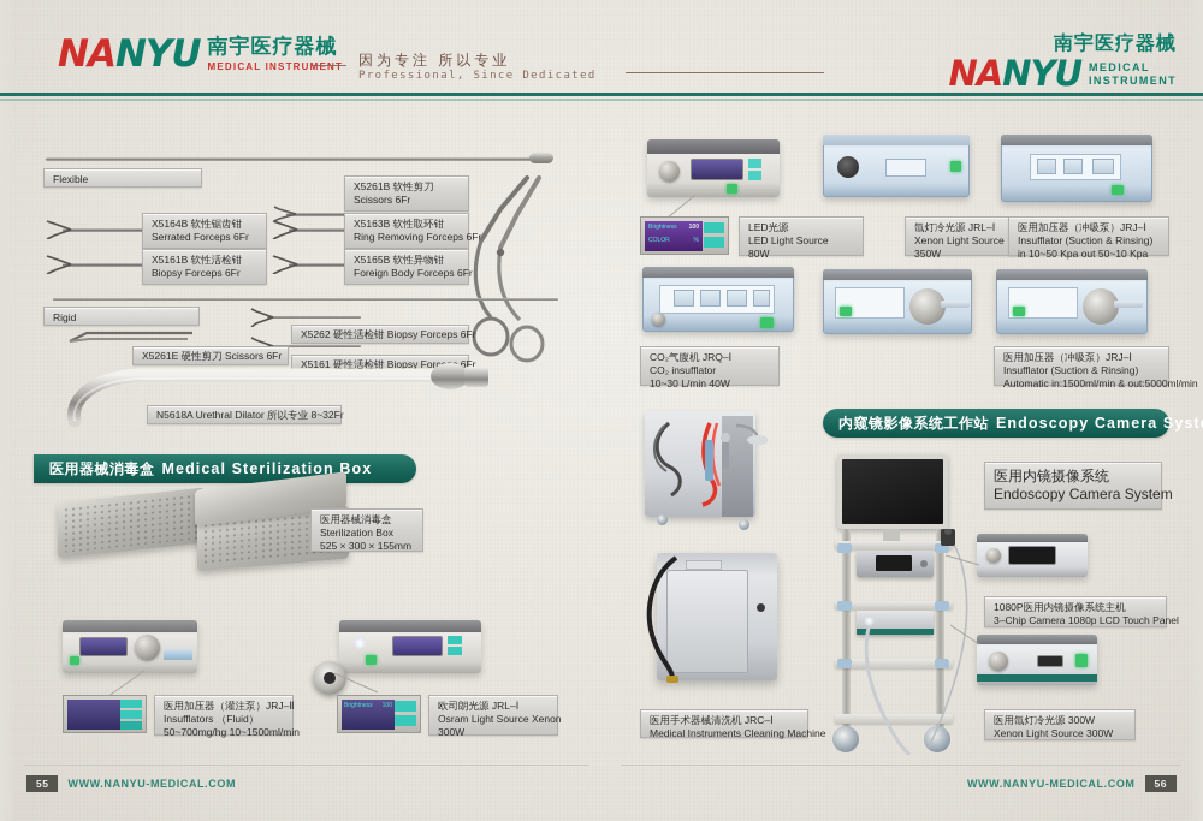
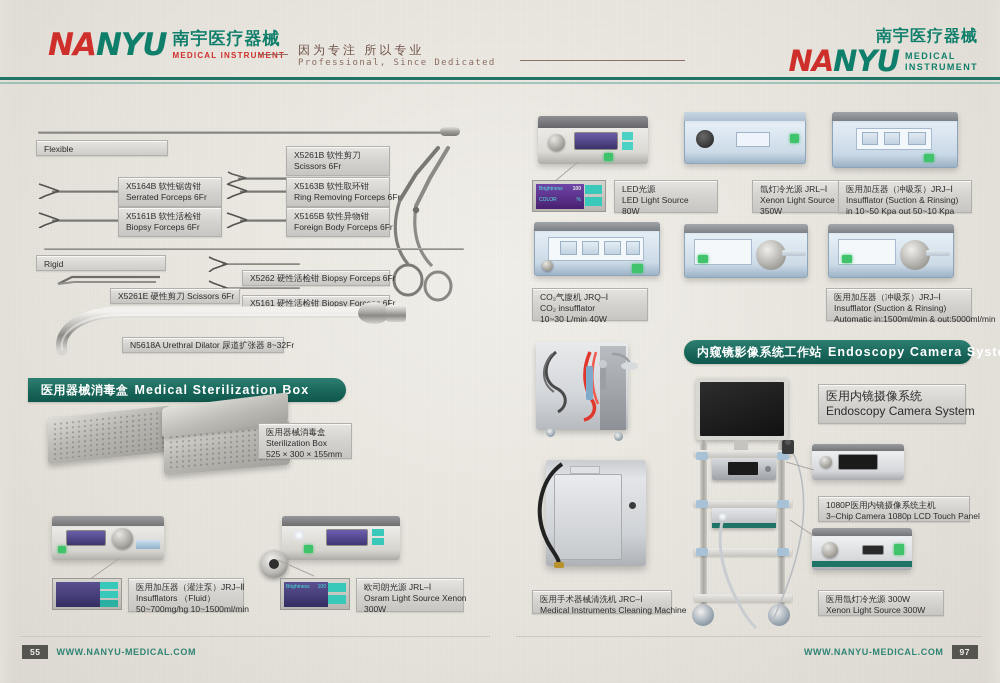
  NANYU
  南宇医疗器械
  MEDICAL INSTRUMENT
  因为专注 所以专业
  Professional, Since Dedicated
  南宇医疗器械
  NANYU
  MEDICAL
  INSTRUMENT
  Flexible
  X5261B 软性剪刀
  Scissors 6Fr
  X5164B 软性锯齿钳
  Serrated Forceps 6Fr
  X5163B 软性取环钳
  Ring Removing Forceps
  X5161B 软性活检钳
  Biopsy Forceps 6Fr
  X5165B 软性异物钳
  Foreign Body Forceps 6
  Rigid
  X5262 硬性活检钳 Biopsy Forceps 6Fr
  X5161 硬性活检钳 Biopsy Forc 6Fr
  X5261E 硬性剪刀 Scissors 6Fr
- N5618A Urethral Dilator 所以专业 8~32Fr
+ N5618A Urethral Dilator 尿道扩张器 8~32Fr
  医用器械消毒盒
  Medical Sterilization Box
  医用器械消毒盒
  Sterilization Box
  525 × 300 × 155mm
  医用加压器（灌注泵）JRJ–Ⅱ
  Insufflators （Fluid）
  50~700mg/hg 10~1500ml/min
  欧司朗光源 JRL–Ⅰ
  Osram Light Source Xenon
  300W
  LED光源
  LED Light Source
  80W
  氙灯冷光源 JRL–Ⅰ
  Xenon Light Source
  350W
  医用加压器（冲吸泵）JRJ–Ⅰ
  Insufflator (Suction & Rinsing)
  in 10~50 Kpa out 50~10 Kpa
  CO₂气腹机 JRQ–Ⅰ
  CO₂ insufflator
  10~30 L/min 40W
  医用加压器（冲吸泵）JRJ–Ⅰ
  Insufflator (Suction & Rinsing)
  Automatic in:1500ml/min & out:5000ml/min
  医用手术器械清洗机 JRC–Ⅰ
  Medical Instruments Cleaning Machine
  内窥镜影像系统工作站
  Endoscopy Camera Syst
  医用内镜摄像系统
  Endoscopy Camera System
  1080P医用内镜摄像系统主机
  3–Chip Camera 1080p LCD Touch Panel
  医用氙灯冷光源 300W
  Xenon Light Source 300W
  55
  WWW.NANYU-MEDICAL.COM
  WWW.NANYU-MEDICAL.COM
- 56
+ 97
